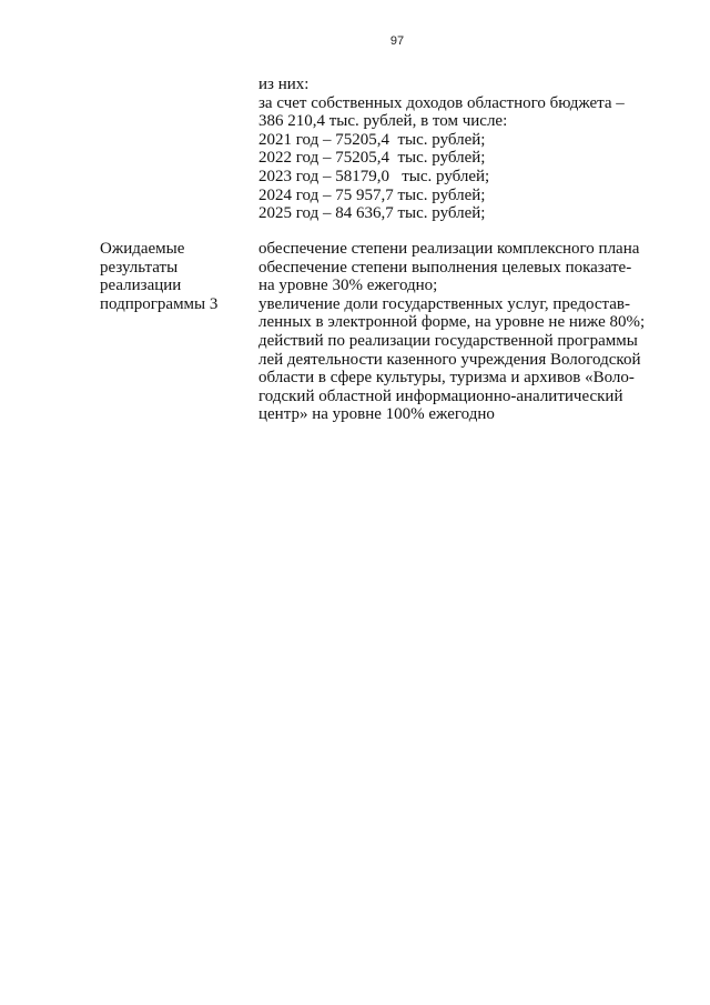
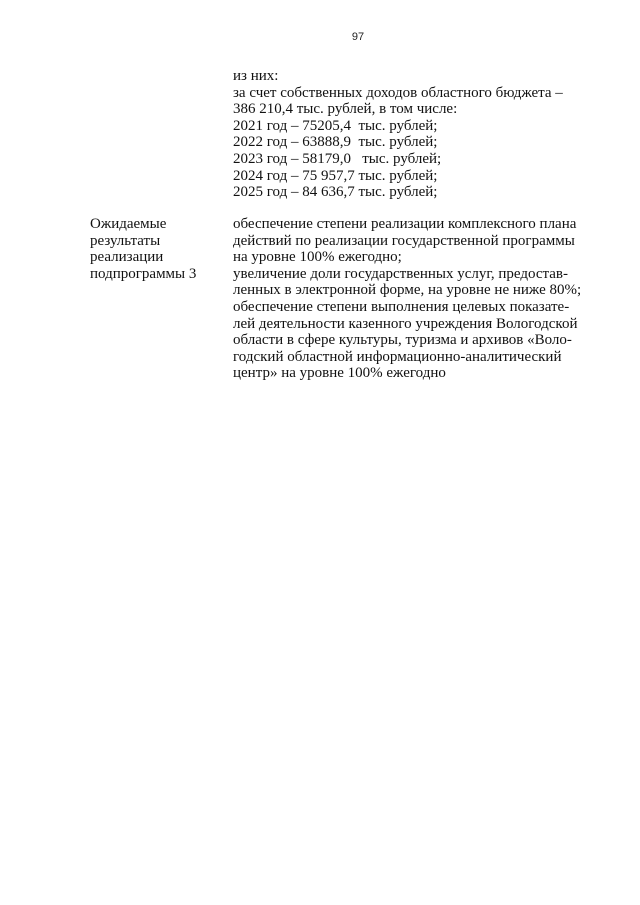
  97
  из них:
  за счет собственных доходов областного бюджета –
  386 210,4 тыс. рублей, в том числе:
  2021 год – 75205,4 тыс. рублей;
- 2022 год – 75205,4 тыс. рублей;
+ 2022 год – 63888,9 тыс. рублей;
  2023 год – 58179,0 тыс. рублей;
  2024 год – 75 957,7 тыс. рублей;
  2025 год – 84 636,7 тыс. рублей;
  Ожидаемые
  результаты
  реализации
  подпрограммы 3
  обеспечение степени реализации комплексного плана
- обеспечение степени выполнения целевых показате-
+ действий по реализации государственной программы
- на уровне 30% ежегодно;
+ на уровне 100% ежегодно;
  увеличение доли государственных услуг, предостав-
  ленных в электронной форме, на уровне не ниже 80%;
- действий по реализации государственной программы
+ обеспечение степени выполнения целевых показате-
  лей деятельности казенного учреждения Вологодской
  области в сфере культуры, туризма и архивов «Воло-
  годский областной информационно-аналитический
  центр» на уровне 100% ежегодно
